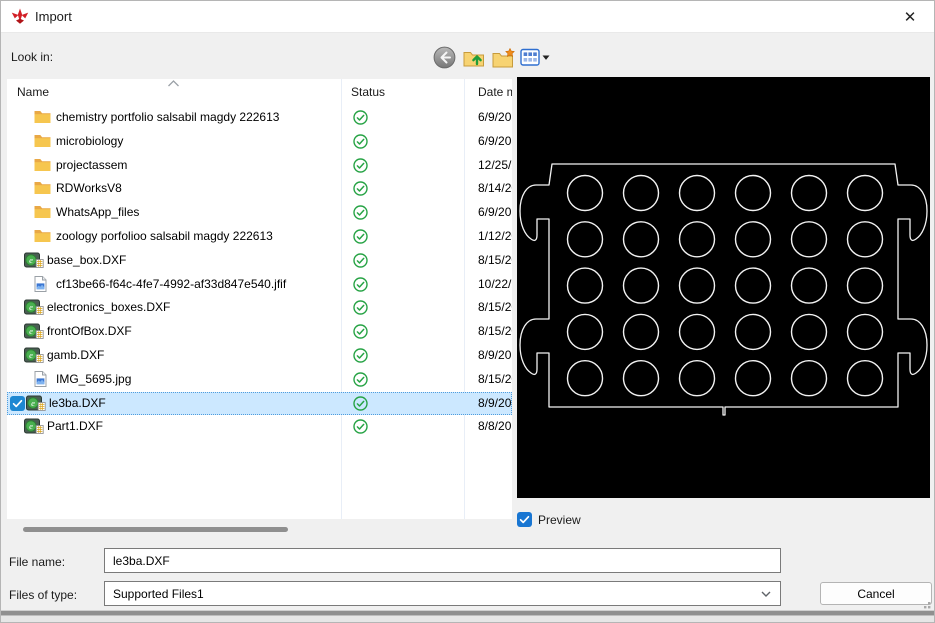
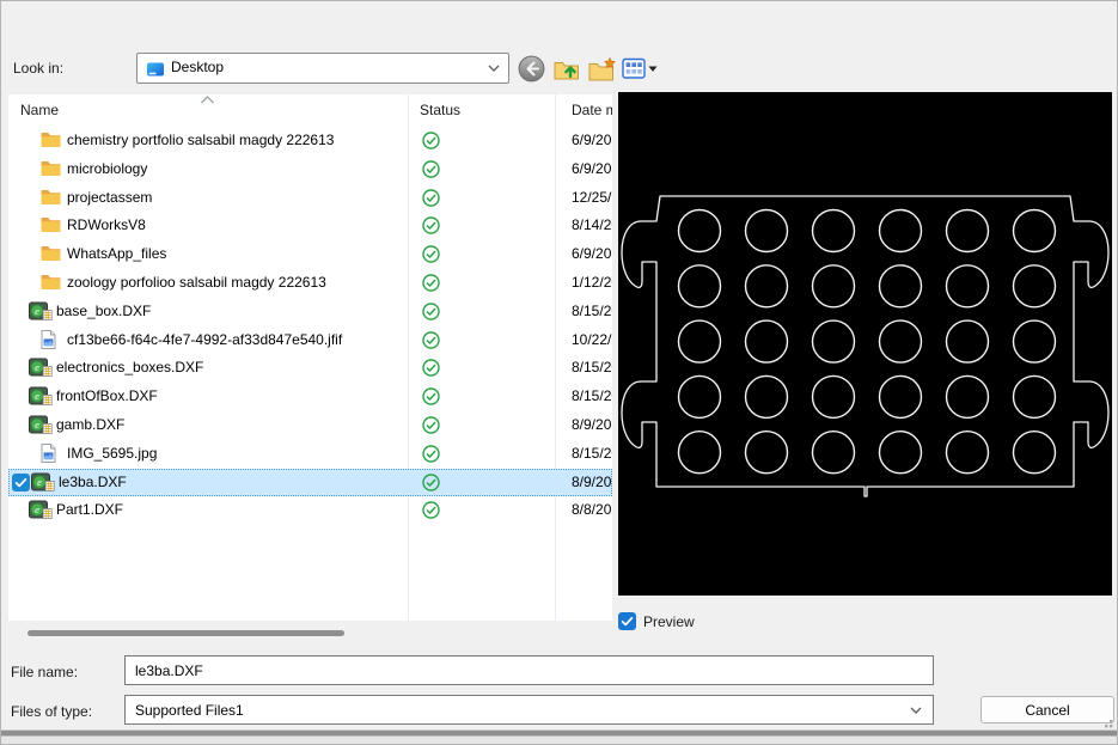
- Import
- ✕
  Look in:
+ Desktop
  Name
  Status
  chemistry portfolio salsabil magdy 222613
  6/9/20
  microbiology
  6/9/20
  projectassem
  12/25/
  RDWorksV8
  8/14/2
  WhatsApp_files
  6/9/20
  zoology porfolioo salsabil magdy 222613
  1/12/2
  e
  base_box.DXF
  8/15/2
  cf13be66-f64c-4fe7-4992-af33d847e540.jfif
  10/22/
  e
  electronics_boxes.DXF
  8/15/2
  e
  frontOfBox.DXF
  8/15/2
  e
  gamb.DXF
  8/9/20
  IMG_5695.jpg
  8/15/2
  e
  le3ba.DXF
  8/9/20
  e
  Part1.DXF
  8/8/20
  Preview
  File name:
  le3ba.DXF
  Files of type:
  Supported Files1
  Cancel
